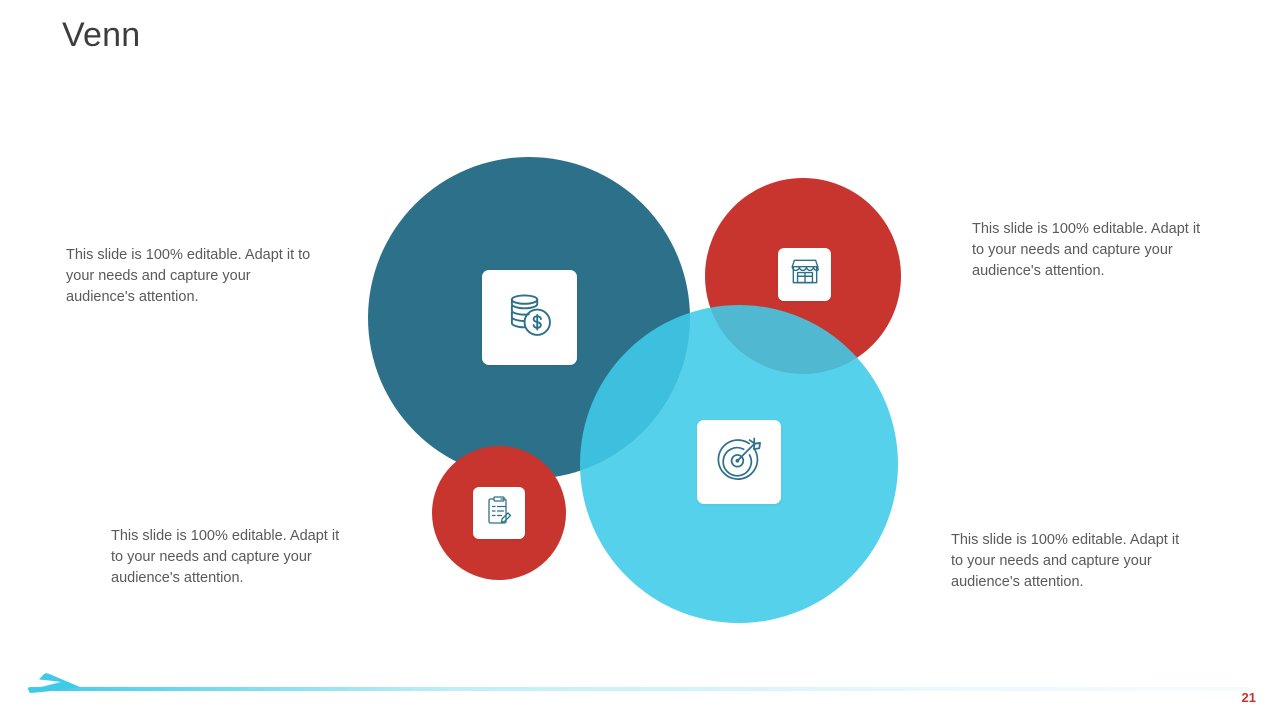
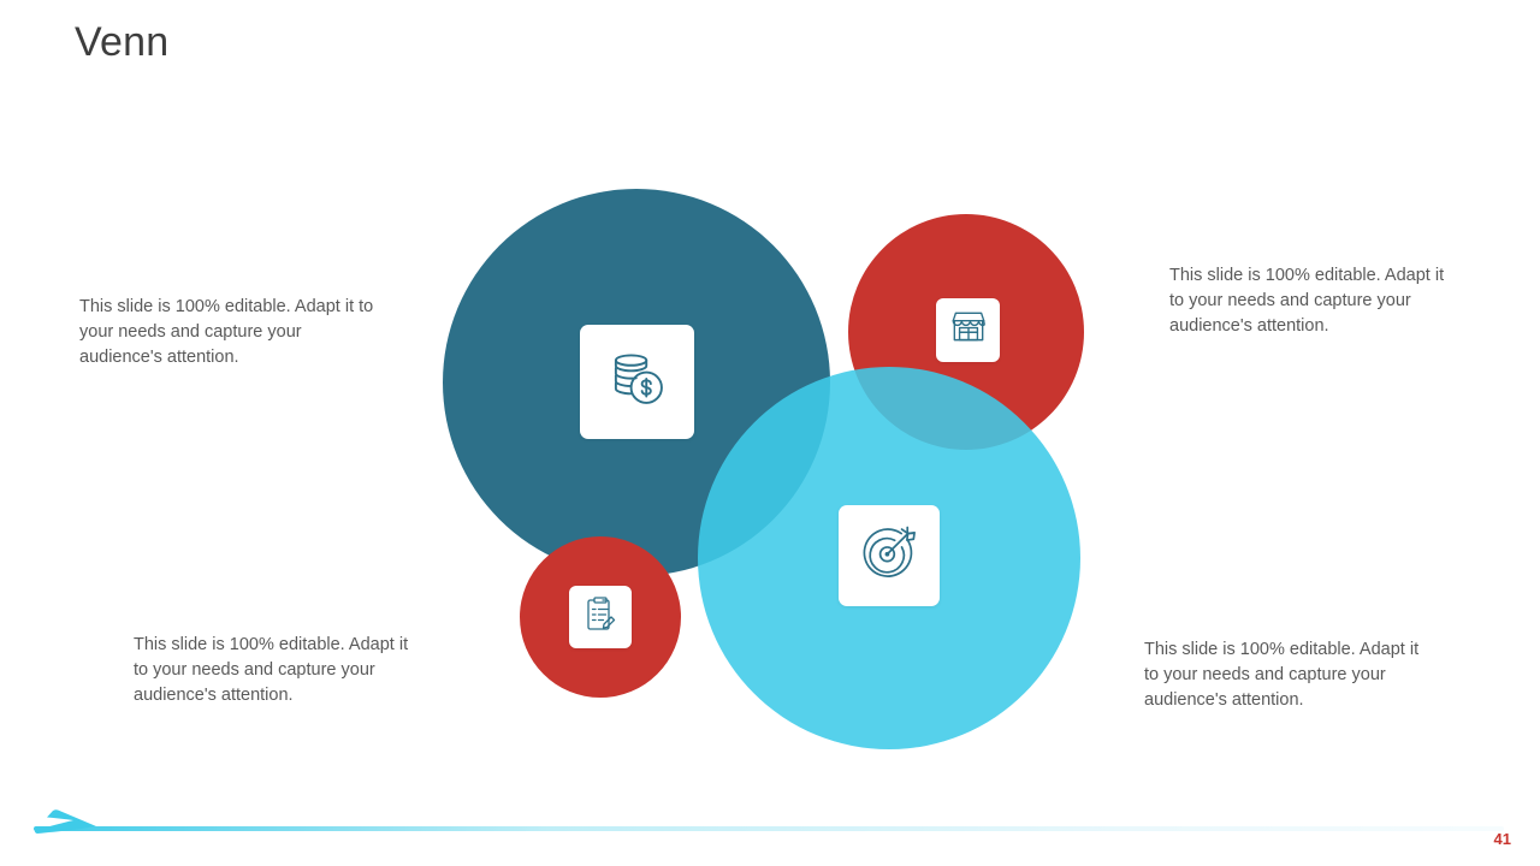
  Venn
  This slide is 100% editable. Adapt it to your needs and capture your audience's attention.
  This slide is 100% editable. Adapt it to your needs and capture your audience's attention.
  This slide is 100% editable. Adapt it to your needs and capture your audience's attention.
  This slide is 100% editable. Adapt it to your needs and capture your audience's attention.
- 21
+ 41
